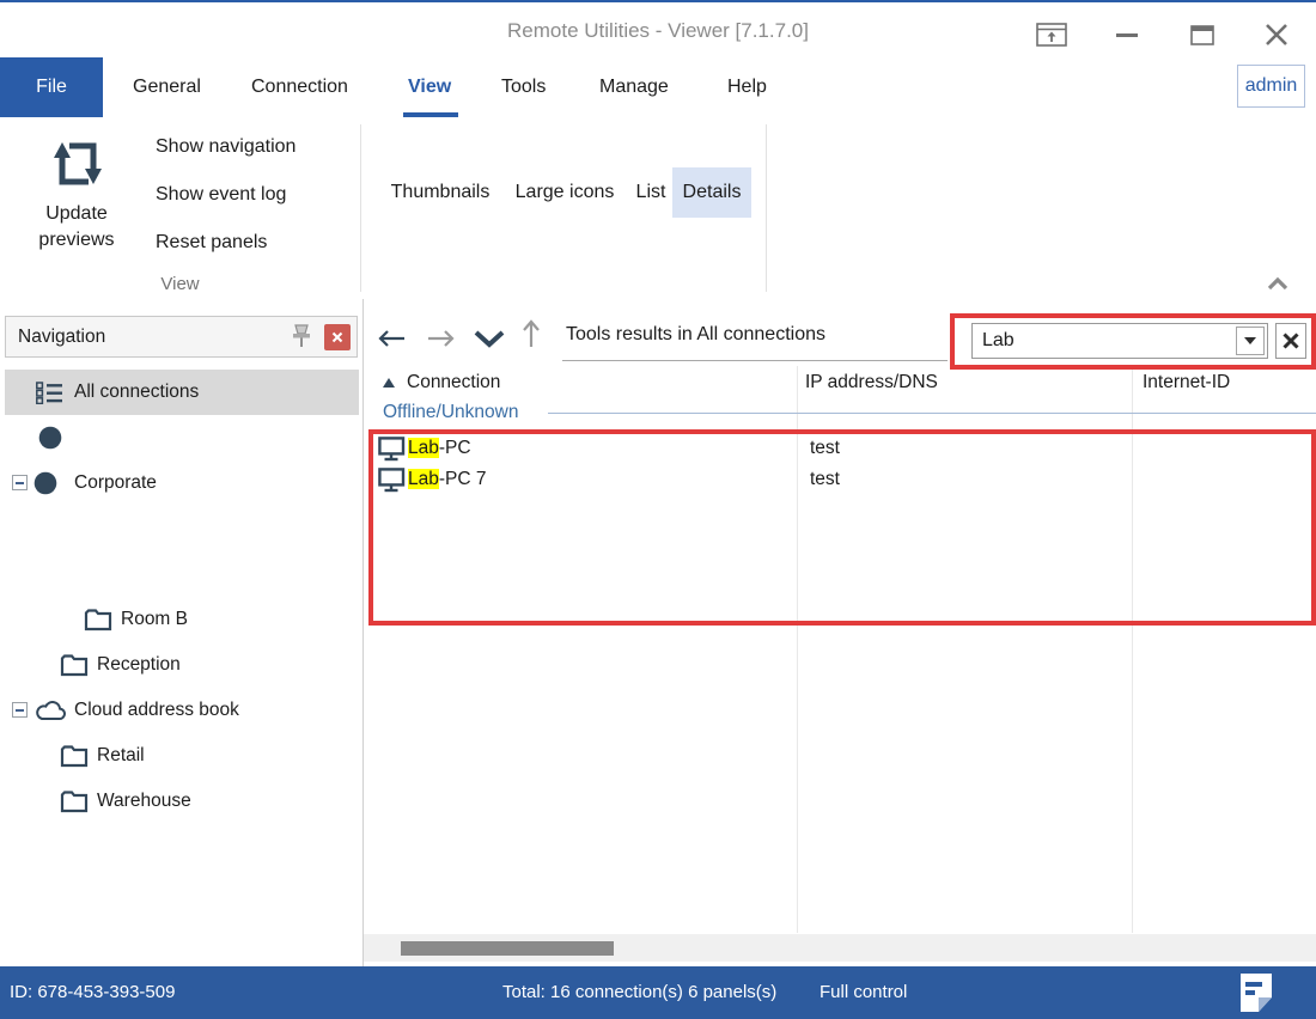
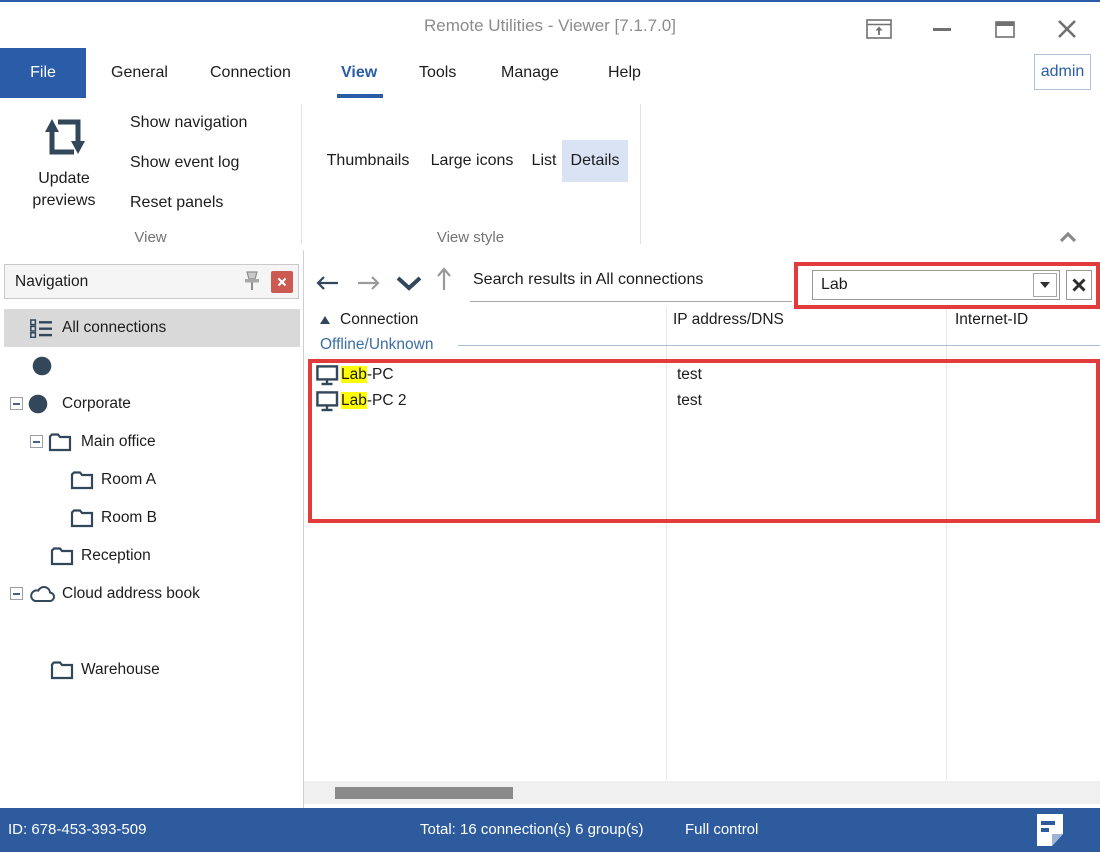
  Remote Utilities - Viewer [7.1.7.0]
  File
  General
  Connection
  View
  Tools
  Manage
  Help
  admin
  Update previews
  Show navigation
  Show event log
  Reset panels
  Thumbnails
  Large icons
  List
  Details
  View
+ View style
  Navigation
  All connections
  Corporate
+ Main office
+ Room A
  Room B
  Reception
  Cloud address book
- Retail
  Warehouse
- Tools results in All connections
+ Search results in All connections
  Lab
  Connection
  IP address/DNS
  Internet-ID
  Offline/Unknown
  Lab-PC
  test
- Lab-PC 7
+ Lab-PC 2
  test
  ID: 678-453-393-509
- Total: 16 connection(s) 6 panels(s)
+ Total: 16 connection(s) 6 group(s)
  Full control
